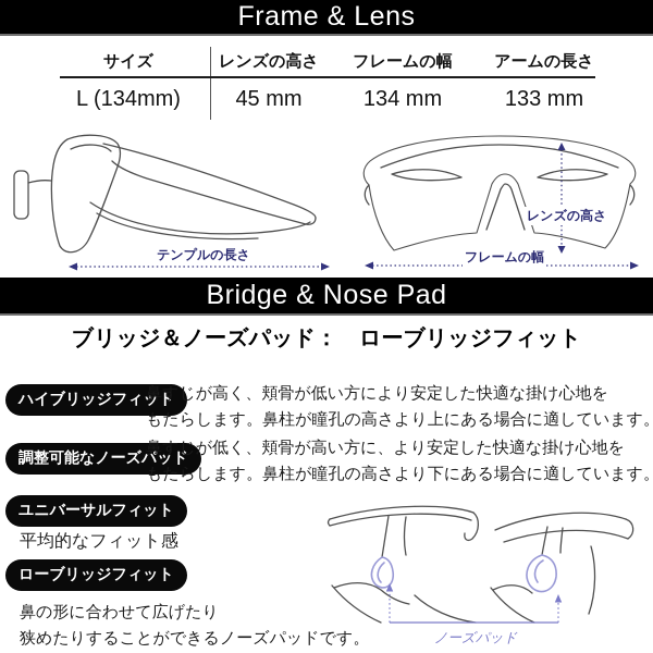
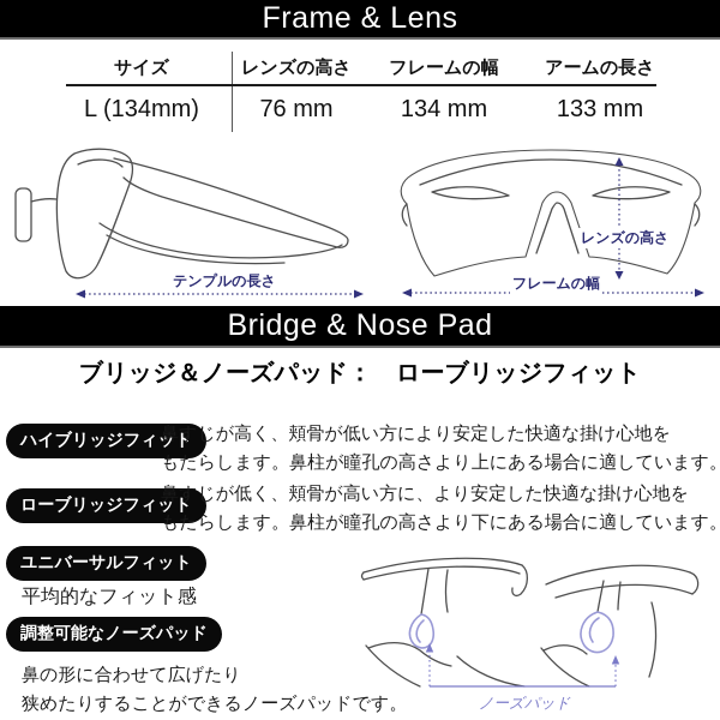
  Frame & Lens
  サイズ
  レンズの高さ
  フレームの幅
  アームの長さ
  L (134mm)
- 45 mm
+ 76 mm
  134 mm
  133 mm
  テンプルの長さ
  レンズの高さ
  フレームの幅
  Bridge & Nose Pad
  ブリッジ＆ノーズパッド： ローブリッジフィット
  ハイブリッジフィット
  鼻すじが高く、頬骨が低い方により安定した快適な掛け心地を
  もたらします。鼻柱が瞳孔の高さより上にある場合に適しています。
- 調整可能なノーズパッド
+ ローブリッジフィット
  鼻すじが低く、頬骨が高い方に、より安定した快適な掛け心地を
  もたらします。鼻柱が瞳孔の高さより下にある場合に適しています。
  ユニバーサルフィット
  平均的なフィット感
- ローブリッジフィット
+ 調整可能なノーズパッド
  鼻の形に合わせて広げたり
  狭めたりすることができるノーズパッドです。
  ノーズパッド
